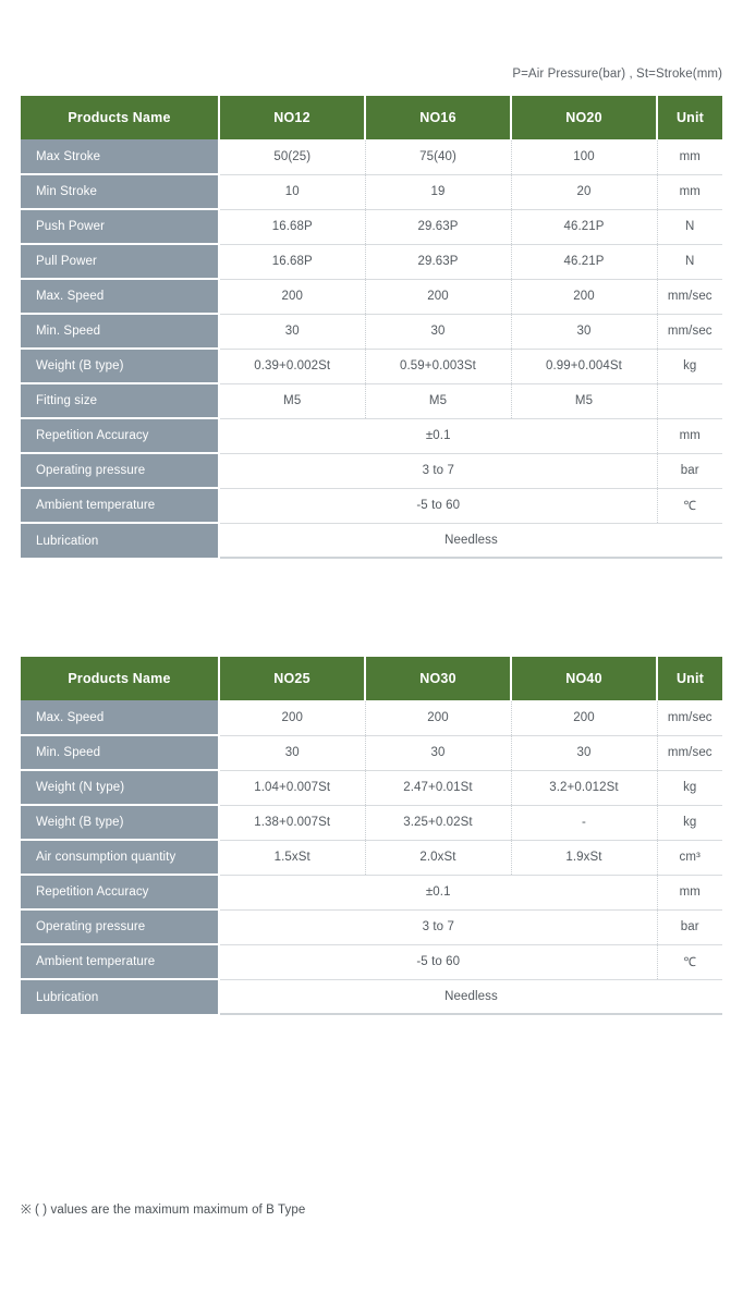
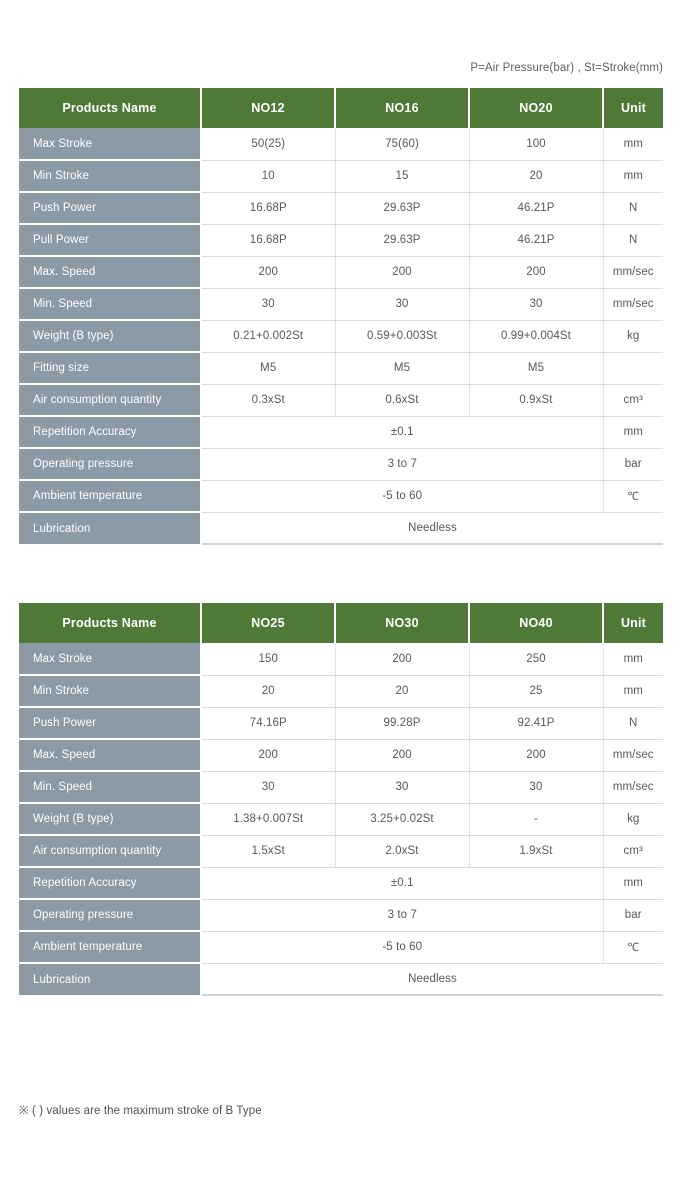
  P=Air Pressure(bar) , St=Stroke(mm)
  Products Name	NO12	NO16	NO20	Unit
- Max Stroke	50(25)	75(40)	100	mm
+ Max Stroke	50(25)	75(60)	100	mm
- Min Stroke	10	19	20	mm
+ Min Stroke	10	15	20	mm
  Push Power	16.68P	29.63P	46.21P	N
  Pull Power	16.68P	29.63P	46.21P	N
  Max. Speed	200	200	200	mm/sec
  Min. Speed	30	30	30	mm/sec
- Weight (B type)	0.39+0.002St	0.59+0.003St	0.99+0.004St	kg
+ Weight (B type)	0.21+0.002St	0.59+0.003St	0.99+0.004St	kg
  Fitting size	M5	M5	M5
+ Air consumption quantity	0.3xSt	0.6xSt	0.9xSt	cm³
  Repetition Accuracy	±0.1	mm
  Operating pressure	3 to 7	bar
  Ambient temperature	-5 to 60	℃
  Lubrication	Needless
  Products Name	NO25	NO30	NO40	Unit
+ Max Stroke	150	200	250	mm
+ Min Stroke	20	20	25	mm
+ Push Power	74.16P	99.28P	92.41P	N
  Max. Speed	200	200	200	mm/sec
  Min. Speed	30	30	30	mm/sec
- Weight (N type)	1.04+0.007St	2.47+0.01St	3.2+0.012St	kg
  Weight (B type)	1.38+0.007St	3.25+0.02St	-	kg
  Air consumption quantity	1.5xSt	2.0xSt	1.9xSt	cm³
  Repetition Accuracy	±0.1	mm
  Operating pressure	3 to 7	bar
  Ambient temperature	-5 to 60	℃
  Lubrication	Needless
- ※ ( ) values are the maximum maximum of B Type
+ ※ ( ) values are the maximum stroke of B Type
